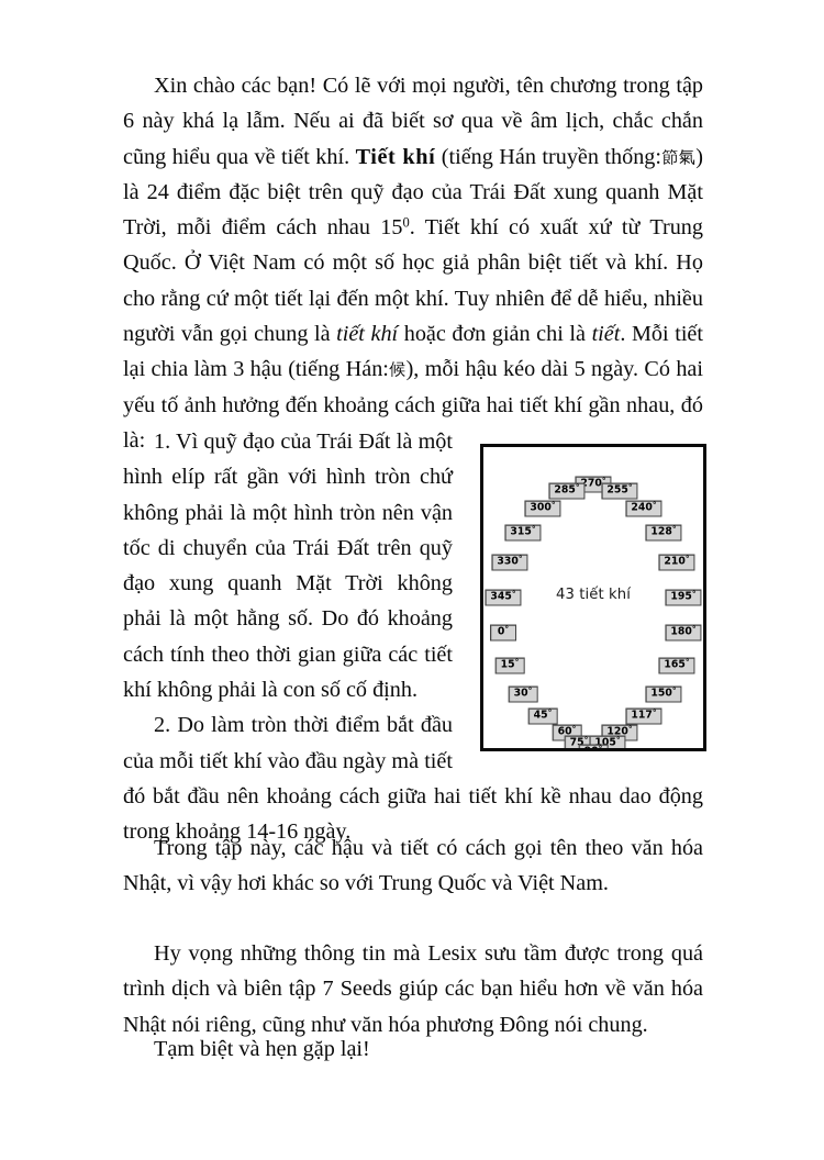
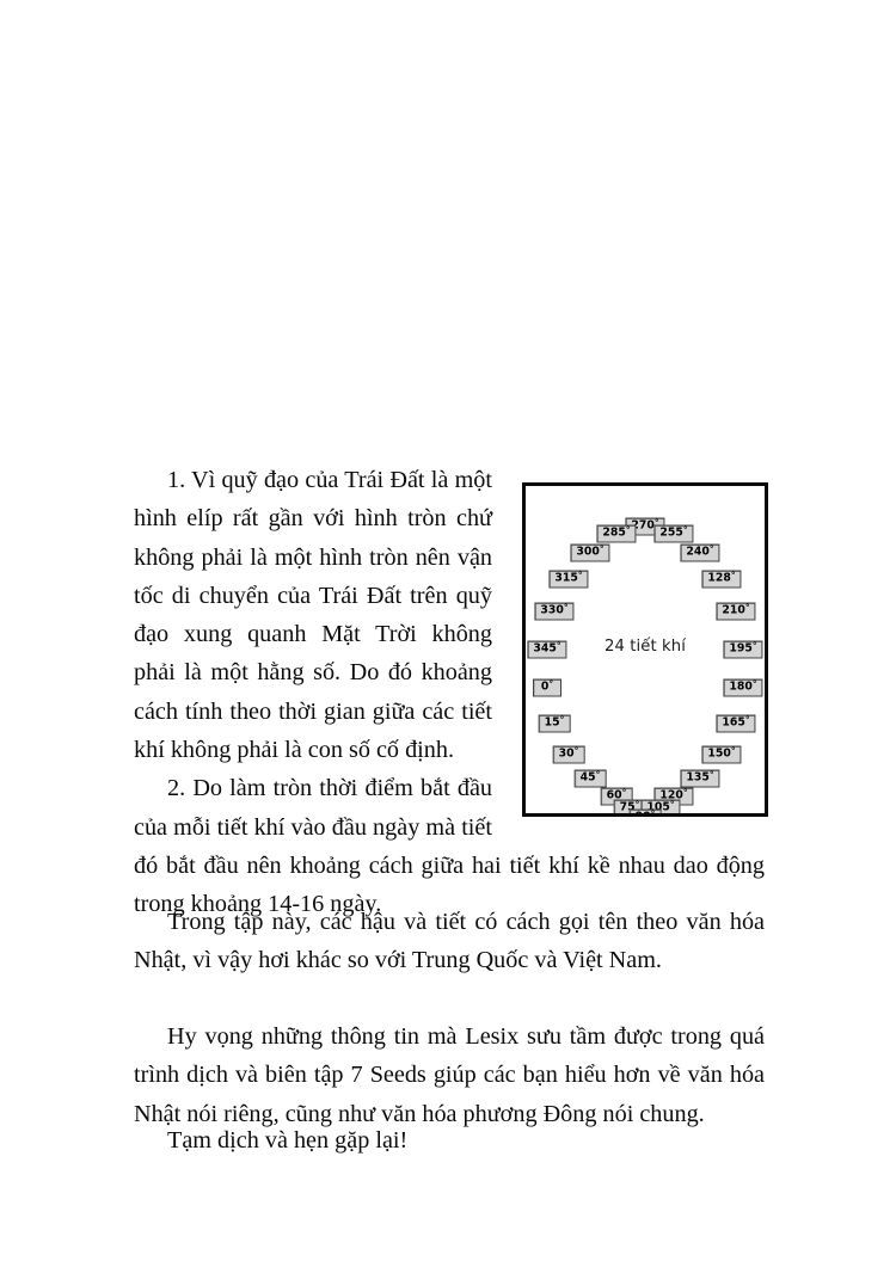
- Xin chào các bạn! Có lẽ với mọi người, tên chương trong tập 6 này khá lạ lẫm. Nếu ai đã biết sơ qua về âm lịch, chắc chắn cũng hiểu qua về tiết khí. Tiết khí (tiếng Hán truyền thống:節氣) là 24 điểm đặc biệt trên quỹ đạo của Trái Đất xung quanh Mặt Trời, mỗi điểm cách nhau 150. Tiết khí có xuất xứ từ Trung Quốc. Ở Việt Nam có một số học giả phân biệt tiết và khí. Họ cho rằng cứ một tiết lại đến một khí. Tuy nhiên để dễ hiểu, nhiều người vẫn gọi chung là tiết khí hoặc đơn giản chi là tiết. Mỗi tiết lại chia làm 3 hậu (tiếng Hán:候), mỗi hậu kéo dài 5 ngày. Có hai yếu tố ảnh hưởng đến khoảng cách giữa hai tiết khí gần nhau, đó là:
  1. Vì quỹ đạo của Trái Đất là một hình elíp rất gần với hình tròn chứ không phải là một hình tròn nên vận tốc di chuyển của Trái Đất trên quỹ đạo xung quanh Mặt Trời không phải là một hằng số. Do đó khoảng cách tính theo thời gian giữa các tiết khí không phải là con số cố định.
  2. Do làm tròn thời điểm bắt đầu của mỗi tiết khí vào đầu ngày mà tiết đó bắt đầu nên khoảng cách giữa hai tiết khí kề nhau dao động trong khoảng 14-16 ngày.
- 43 tiết khí
+ 24 tiết khí
  70°
  285°
  255°
  300°
  240°
  315°
  128°
  330°
  210°
  345°
  195°
  0°
  180°
  15°
  165°
  30°
  150°
  45°
- 117°
+ 135°
  60°
  120°
  75°
  105°
  Trong tập này, các hậu và tiết có cách gọi tên theo văn hóa Nhật, vì vậy hơi khác so với Trung Quốc và Việt Nam.
  Hy vọng những thông tin mà Lesix sưu tầm được trong quá trình dịch và biên tập 7 Seeds giúp các bạn hiểu hơn về văn hóa Nhật nói riêng, cũng như văn hóa phương Đông nói chung.
- Tạm biệt và hẹn gặp lại!
+ Tạm dịch và hẹn gặp lại!
